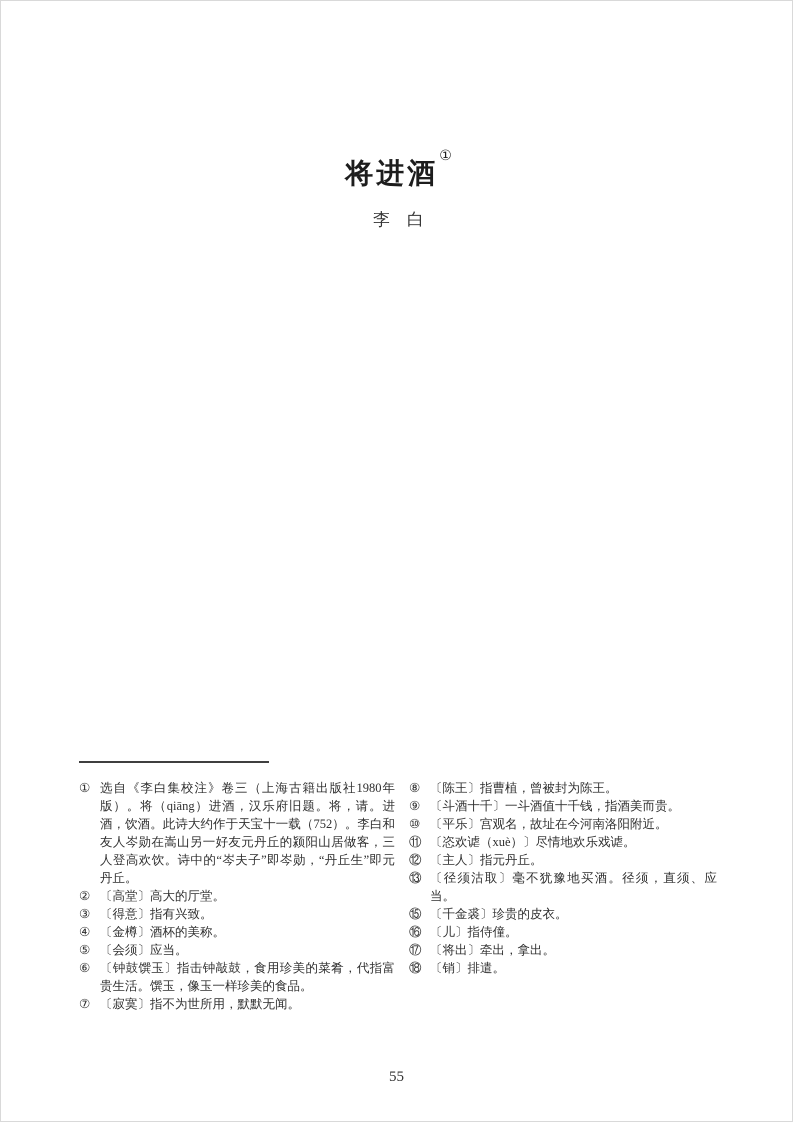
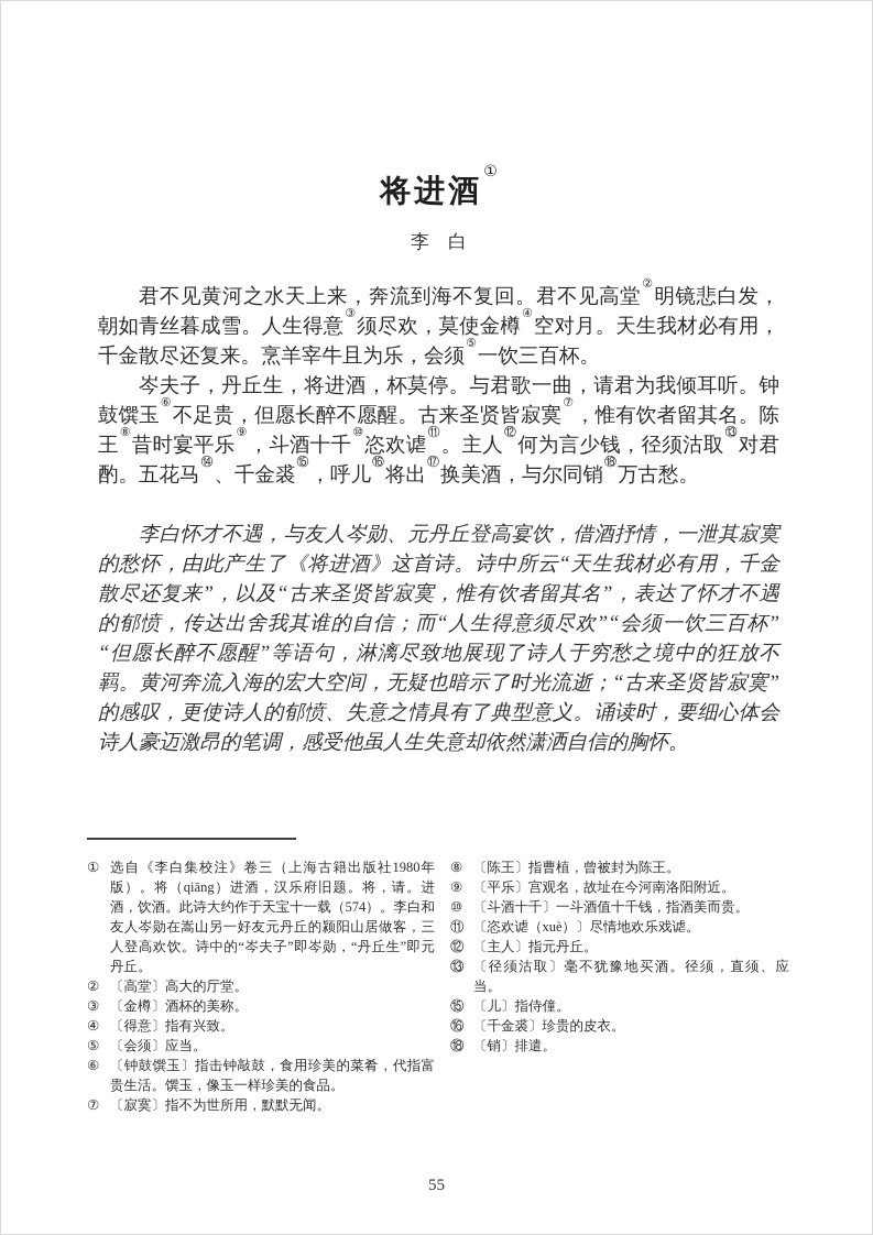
  将进酒①
  李 白
+ 君不见黄河之水天上来，奔流到海不复回。君不见高堂②明镜悲白发，朝如青丝暮成雪。人生得意③须尽欢，莫使金樽④空对月。天生我材必有用，千金散尽还复来。烹羊宰牛且为乐，会须⑤一饮三百杯。
+ 岑夫子，丹丘生，将进酒，杯莫停。与君歌一曲，请君为我倾耳听。钟鼓馔玉⑥不足贵，但愿长醉不愿醒。古来圣贤皆寂寞⑦，惟有饮者留其名。陈王⑧昔时宴平乐⑨，斗酒十千⑩恣欢谑⑪。主人⑫何为言少钱，径须沽取⑬对君酌。五花马⑭、千金裘⑮，呼儿⑯将出⑰换美酒，与尔同销⑱万古愁。
+ 李白怀才不遇，与友人岑勋、元丹丘登高宴饮，借酒抒情，一泄其寂寞的愁怀，由此产生了《将进酒》这首诗。诗中所云“天生我材必有用，千金散尽还复来”，以及“古来圣贤皆寂寞，惟有饮者留其名”，表达了怀才不遇的郁愤，传达出舍我其谁的自信；而“人生得意须尽欢”“会须一饮三百杯”“但愿长醉不愿醒”等语句，淋漓尽致地展现了诗人于穷愁之境中的狂放不羁。黄河奔流入海的宏大空间，无疑也暗示了时光流逝；“古来圣贤皆寂寞”的感叹，更使诗人的郁愤、失意之情具有了典型意义。诵读时，要细心体会诗人豪迈激昂的笔调，感受他虽人生失意却依然潇洒自信的胸怀。
  ①
- 选自《李白集校注》卷三（上海古籍出版社1980年版）。将（qiāng）进酒，汉乐府旧题。将，请。进酒，饮酒。此诗大约作于天宝十一载（752）。李白和友人岑勋在嵩山另一好友元丹丘的颍阳山居做客，三人登高欢饮。诗中的“岑夫子”即岑勋，“丹丘生”即元丹丘。
+ 选自《李白集校注》卷三（上海古籍出版社1980年版）。将（qiāng）进酒，汉乐府旧题。将，请。进酒，饮酒。此诗大约作于天宝十一载（574）。李白和友人岑勋在嵩山另一好友元丹丘的颍阳山居做客，三人登高欢饮。诗中的“岑夫子”即岑勋，“丹丘生”即元丹丘。
  ②
  〔高堂〕高大的厅堂。
  ③
- 〔得意〕指有兴致。
+ 〔金樽〕酒杯的美称。
  ④
- 〔金樽〕酒杯的美称。
+ 〔得意〕指有兴致。
  ⑤
  〔会须〕应当。
  ⑥
  〔钟鼓馔玉〕指击钟敲鼓，食用珍美的菜肴，代指富贵生活。馔玉，像玉一样珍美的食品。
  ⑦
  〔寂寞〕指不为世所用，默默无闻。
  ⑧
  〔陈王〕指曹植，曾被封为陈王。
  ⑨
- 〔斗酒十千〕一斗酒值十千钱，指酒美而贵。
+ 〔平乐〕宫观名，故址在今河南洛阳附近。
  ⑩
- 〔平乐〕宫观名，故址在今河南洛阳附近。
+ 〔斗酒十千〕一斗酒值十千钱，指酒美而贵。
  ⑪
  〔恣欢谑（xuè）〕尽情地欢乐戏谑。
  ⑫
  〔主人〕指元丹丘。
  ⑬
  〔径须沽取〕毫不犹豫地买酒。径须，直须、应当。
  ⑮
- 〔千金裘〕珍贵的皮衣。
+ 〔儿〕指侍僮。
  ⑯
- 〔儿〕指侍僮。
+ 〔千金裘〕珍贵的皮衣。
- ⑰
- 〔将出〕牵出，拿出。
  ⑱
  〔销〕排遣。
  55
